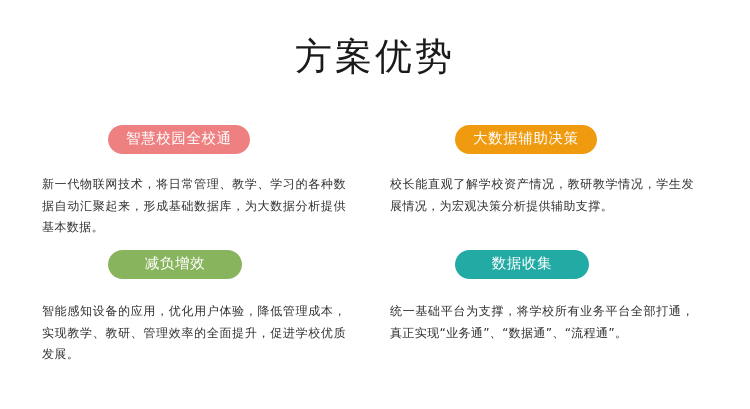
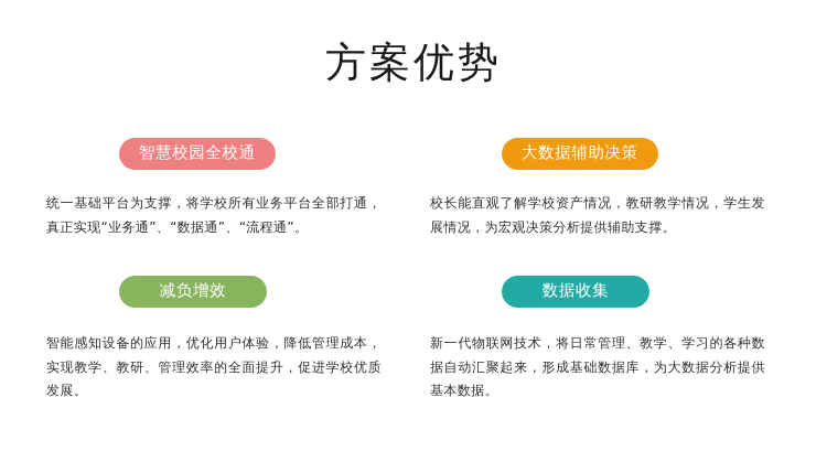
  方案优势
  智慧校园全校通
- 新一代物联网技术，将日常管理、教学、学习的各种数据自动汇聚起来，形成基础数据库，为大数据分析提供基本数据。
+ 统一基础平台为支撑，将学校所有业务平台全部打通，真正实现“业务通”、“数据通”、“流程通”。
  大数据辅助决策
  校长能直观了解学校资产情况，教研教学情况，学生发展情况，为宏观决策分析提供辅助支撑。
  减负增效
  智能感知设备的应用，优化用户体验，降低管理成本，实现教学、教研、管理效率的全面提升，促进学校优质发展。
  数据收集
- 统一基础平台为支撑，将学校所有业务平台全部打通，真正实现“业务通”、“数据通”、“流程通”。
+ 新一代物联网技术，将日常管理、教学、学习的各种数据自动汇聚起来，形成基础数据库，为大数据分析提供基本数据。
